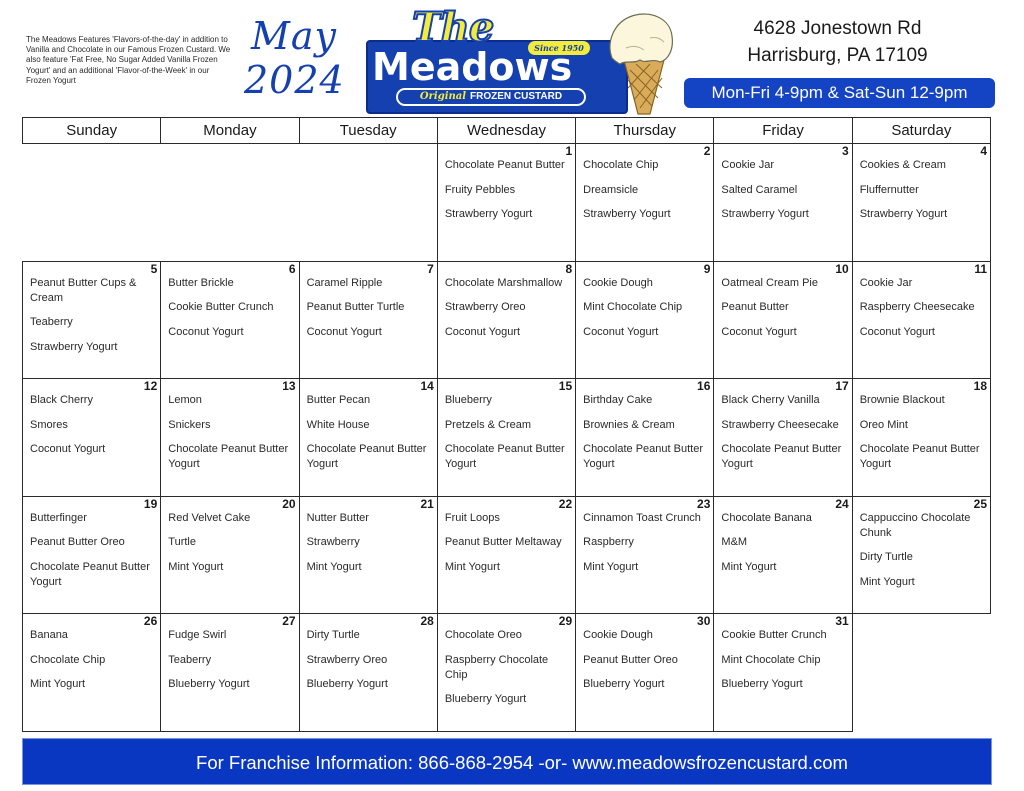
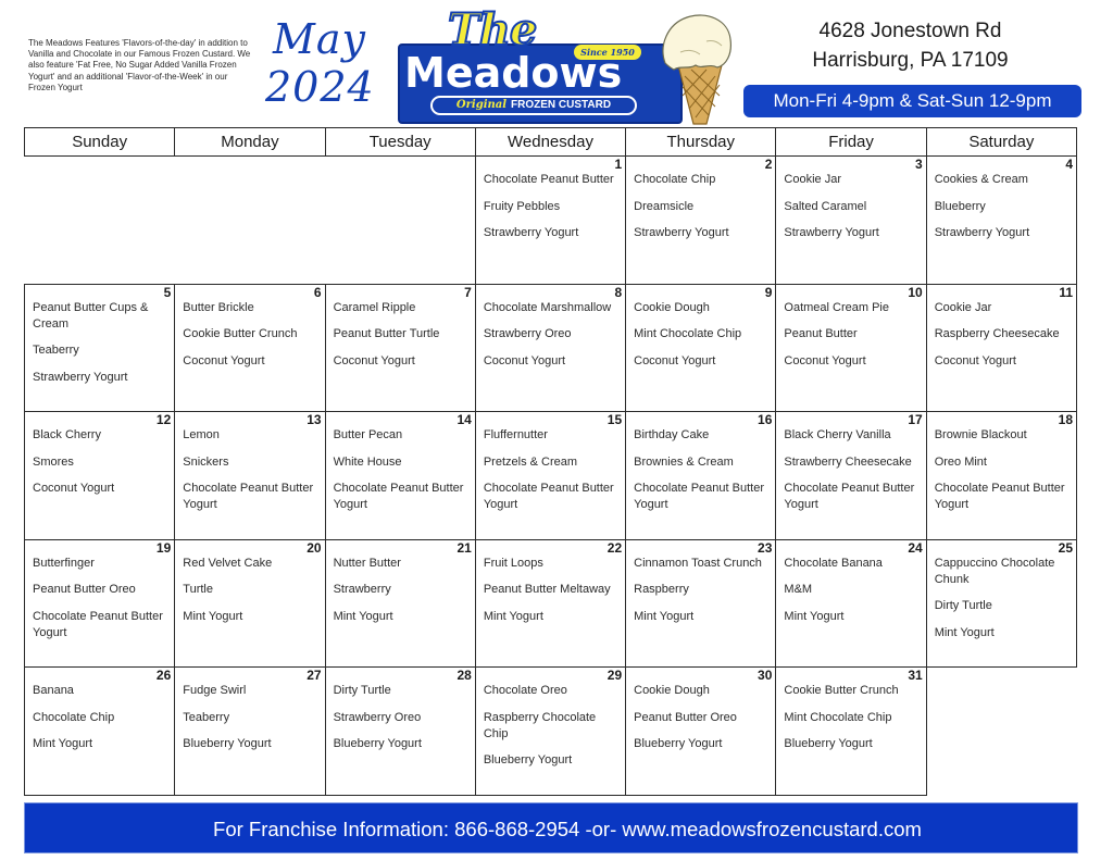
  The Meadows Features 'Flavors-of-the-day' in addition to Vanilla and Chocolate in our Famous Frozen Custard. We also feature 'Fat Free, No Sugar Added Vanilla Frozen Yogurt' and an additional 'Flavor-of-the-Week' in our Frozen Yogurt
  May
  2024
  The
  Since 1950
  Meadows
  Original FROZEN CUSTARD
  4628 Jonestown Rd
  Harrisburg, PA 17109
  Mon-Fri 4-9pm & Sat-Sun 12-9pm
  Sunday	Monday	Tuesday	Wednesday	Thursday	Friday	Saturday
- 			1Chocolate Peanut ButterFruity PebblesStrawberry Yogurt	2Chocolate ChipDreamsicleStrawberry Yogurt	3Cookie JarSalted CaramelStrawberry Yogurt	4Cookies & CreamFluffernutterStrawberry Yogurt
+ 			1Chocolate Peanut ButterFruity PebblesStrawberry Yogurt	2Chocolate ChipDreamsicleStrawberry Yogurt	3Cookie JarSalted CaramelStrawberry Yogurt	4Cookies & CreamBlueberryStrawberry Yogurt
  5Peanut Butter Cups & CreamTeaberryStrawberry Yogurt	6Butter BrickleCookie Butter CrunchCoconut Yogurt	7Caramel RipplePeanut Butter TurtleCoconut Yogurt	8Chocolate MarshmallowStrawberry OreoCoconut Yogurt	9Cookie DoughMint Chocolate ChipCoconut Yogurt	10Oatmeal Cream PiePeanut ButterCoconut Yogurt	11Cookie JarRaspberry CheesecakeCoconut Yogurt
- 12Black CherrySmoresCoconut Yogurt	13LemonSnickersChocolate Peanut Butter Yogurt	14Butter PecanWhite HouseChocolate Peanut Butter Yogurt	15BlueberryPretzels & CreamChocolate Peanut Butter Yogurt	16Birthday CakeBrownies & CreamChocolate Peanut Butter Yogurt	17Black Cherry VanillaStrawberry CheesecakeChocolate Peanut Butter Yogurt	18Brownie BlackoutOreo MintChocolate Peanut Butter Yogurt
+ 12Black CherrySmoresCoconut Yogurt	13LemonSnickersChocolate Peanut Butter Yogurt	14Butter PecanWhite HouseChocolate Peanut Butter Yogurt	15FluffernutterPretzels & CreamChocolate Peanut Butter Yogurt	16Birthday CakeBrownies & CreamChocolate Peanut Butter Yogurt	17Black Cherry VanillaStrawberry CheesecakeChocolate Peanut Butter Yogurt	18Brownie BlackoutOreo MintChocolate Peanut Butter Yogurt
  19ButterfingerPeanut Butter OreoChocolate Peanut Butter Yogurt	20Red Velvet CakeTurtleMint Yogurt	21Nutter ButterStrawberryMint Yogurt	22Fruit LoopsPeanut Butter MeltawayMint Yogurt	23Cinnamon Toast CrunchRaspberryMint Yogurt	24Chocolate BananaM&MMint Yogurt	25Cappuccino Chocolate ChunkDirty TurtleMint Yogurt
  26BananaChocolate ChipMint Yogurt	27Fudge SwirlTeaberryBlueberry Yogurt	28Dirty TurtleStrawberry OreoBlueberry Yogurt	29Chocolate OreoRaspberry Chocolate ChipBlueberry Yogurt	30Cookie DoughPeanut Butter OreoBlueberry Yogurt	31Cookie Butter CrunchMint Chocolate ChipBlueberry Yogurt
  For Franchise Information: 866-868-2954 -or- www.meadowsfrozencustard.com
